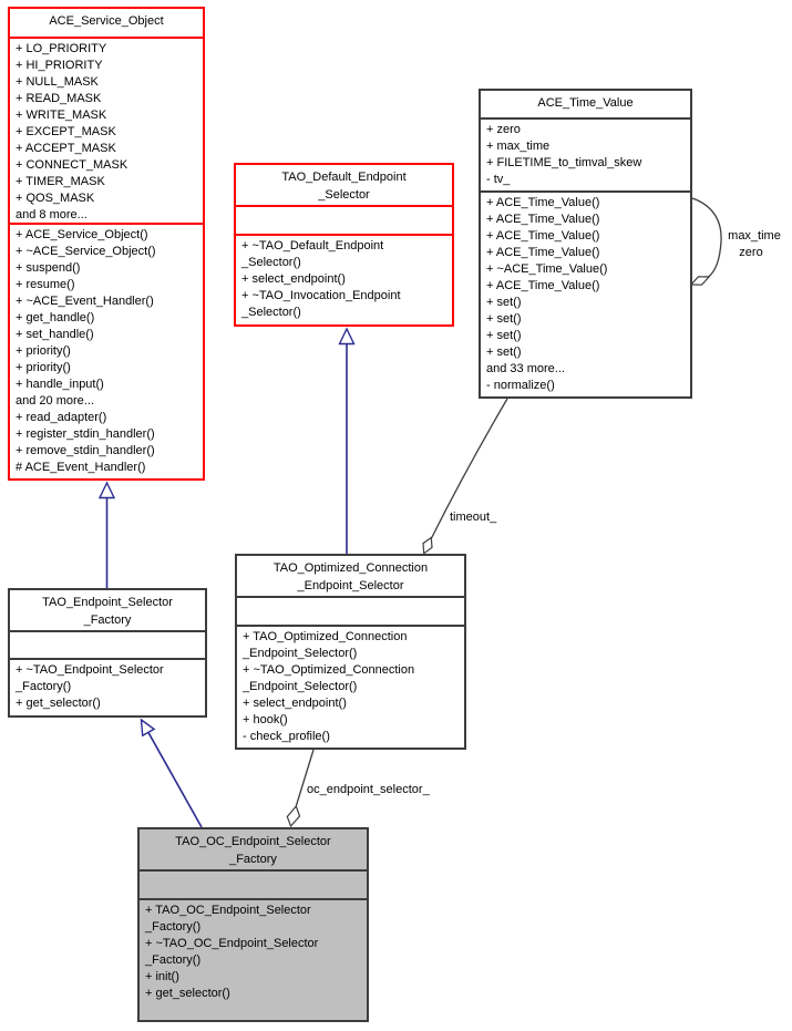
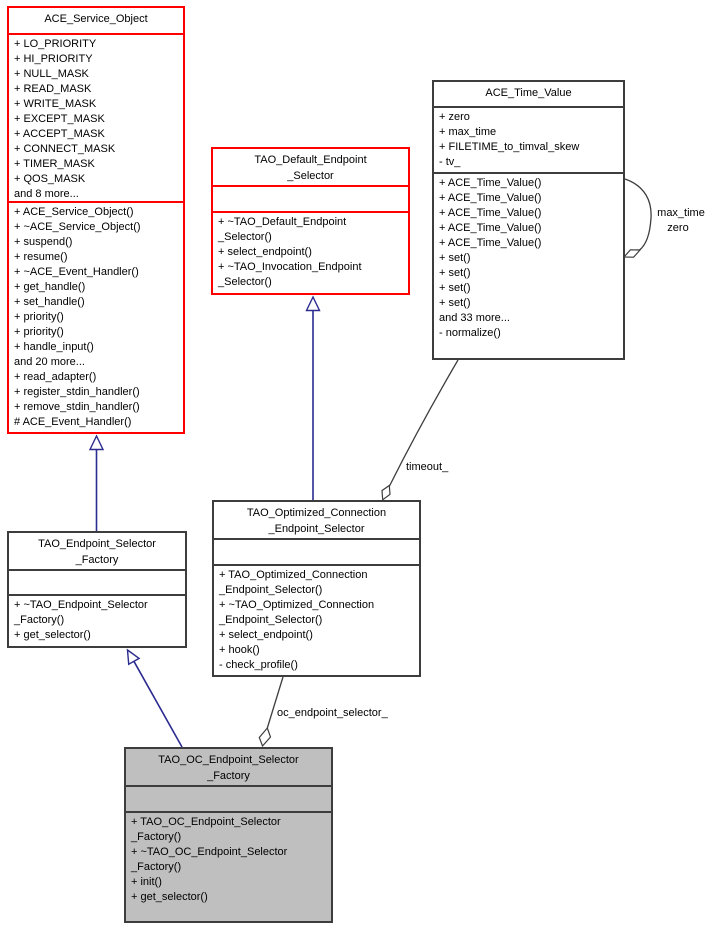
  ACE_Service_Object
  + LO_PRIORITY
  + HI_PRIORITY
  + NULL_MASK
  + READ_MASK
  + WRITE_MASK
  + EXCEPT_MASK
  + ACCEPT_MASK
  + CONNECT_MASK
  + TIMER_MASK
  + QOS_MASK
  and 8 more...
  + ACE_Service_Object()
  + ~ACE_Service_Object()
  + suspend()
  + resume()
  + ~ACE_Event_Handler()
  + get_handle()
  + set_handle()
  + priority()
  + priority()
  + handle_input()
  and 20 more...
  + read_adapter()
  + register_stdin_handler()
  + remove_stdin_handler()
  # ACE_Event_Handler()
  TAO_Default_Endpoint
  _Selector
  + ~TAO_Default_Endpoint
  _Selector()
  + select_endpoint()
  + ~TAO_Invocation_Endpoint
  _Selector()
  ACE_Time_Value
  + zero
  + max_time
  + FILETIME_to_timval_skew
  - tv_
  + ACE_Time_Value()
  + ACE_Time_Value()
  + ACE_Time_Value()
  + ACE_Time_Value()
- + ~ACE_Time_Value()
  + ACE_Time_Value()
  + set()
  + set()
  + set()
  + set()
  and 33 more...
  - normalize()
  TAO_Optimized_Connection
  _Endpoint_Selector
  + TAO_Optimized_Connection
  _Endpoint_Selector()
  + ~TAO_Optimized_Connection
  _Endpoint_Selector()
  + select_endpoint()
  + hook()
  - check_profile()
  TAO_Endpoint_Selector
  _Factory
  + ~TAO_Endpoint_Selector
  _Factory()
  + get_selector()
  TAO_OC_Endpoint_Selector
  _Factory
  + TAO_OC_Endpoint_Selector
  _Factory()
  + ~TAO_OC_Endpoint_Selector
  _Factory()
  + init()
  + get_selector()
  timeout_
  oc_endpoint_selector_
  max_time
  zero
